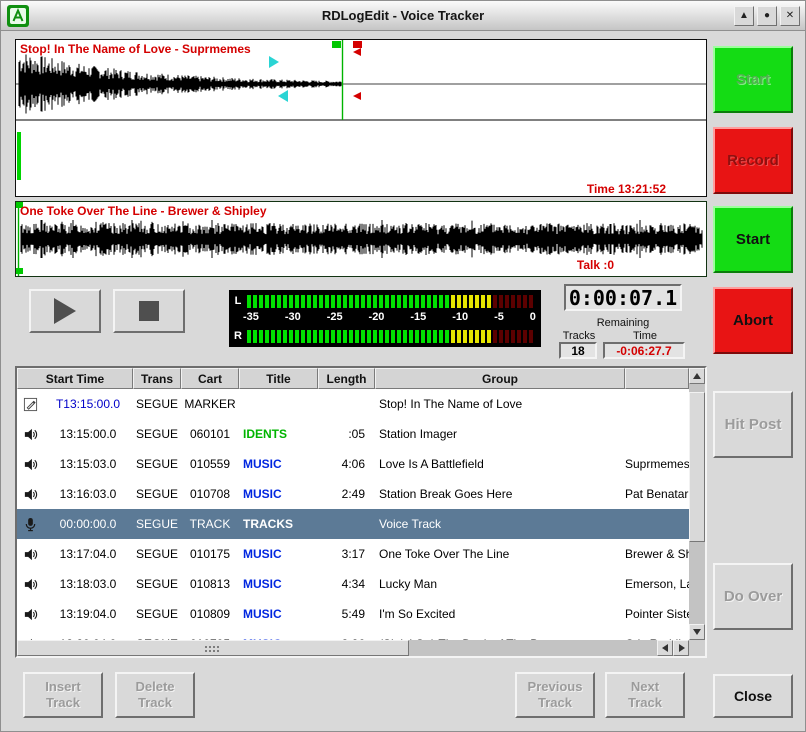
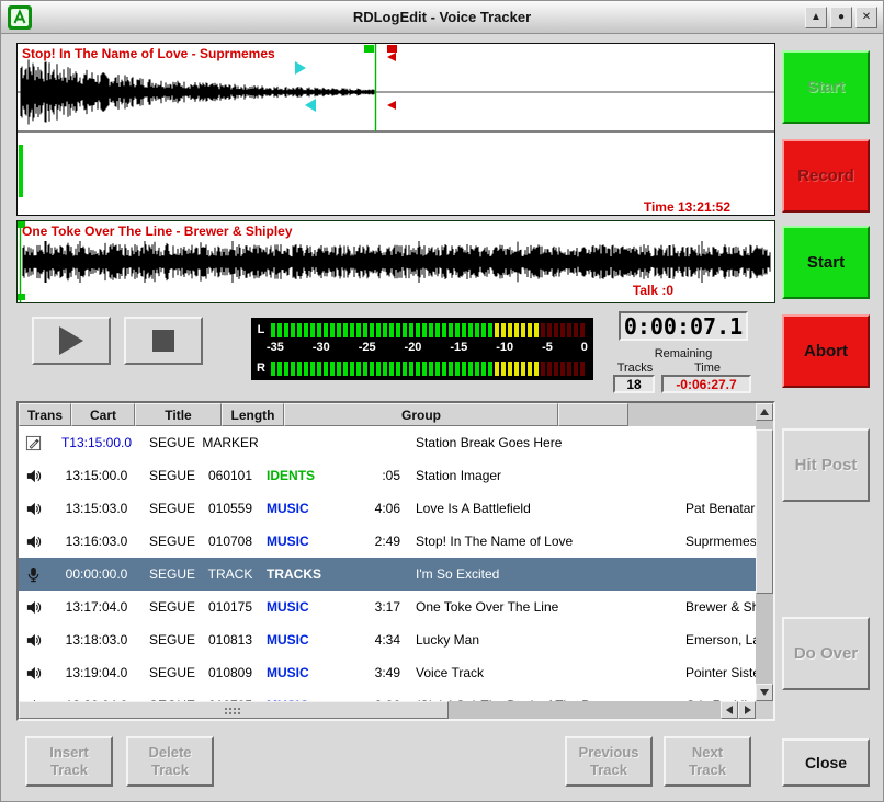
  RDLogEdit - Voice Tracker
  ▲
  ●
  ✕
  Stop! In The Name of Love - Suprmemes
  Time 13:21:52
  One Toke Over The Line - Brewer & Shipley
  Talk :0
  L
  -35
  -30
  -25
  -20
  -15
  -10
  -5
  0
  R
  0:00:07.1
  Remaining
  Tracks
  Time
  18
  -0:06:27.7
  Start
  Record
  Start
  Abort
  Hit Post
  Do Over
  Close
- Start Time
  Trans
  Cart
  Title
  Length
  Group
  T13:15:00.0
  SEGUE
  MARKER
- Stop! In The Name of Love
+ Station Break Goes Here
  13:15:00.0
  SEGUE
  060101
  IDENTS
  :05
  Station Imager
  13:15:03.0
  SEGUE
  010559
  MUSIC
  4:06
  Love Is A Battlefield
- Suprmemes
+ Pat Benatar
  13:16:03.0
  SEGUE
  010708
  MUSIC
  2:49
- Station Break Goes Here
+ Stop! In The Name of Love
- Pat Benatar
+ Suprmemes
  00:00:00.0
  SEGUE
  TRACK
  TRACKS
- Voice Track
+ I'm So Excited
  13:17:04.0
  SEGUE
  010175
  MUSIC
  3:17
  One Toke Over The Line
  13:18:03.0
  SEGUE
  010813
  MUSIC
  4:34
  Lucky Man
  Emerson, L
  13:19:04.0
  SEGUE
  010809
  MUSIC
- 5:49
+ 3:49
- I'm So Excited
+ Voice Track
  Pointer Sist
  Insert
  Track
  Delete
  Track
  Previous
  Track
  Next
  Track
